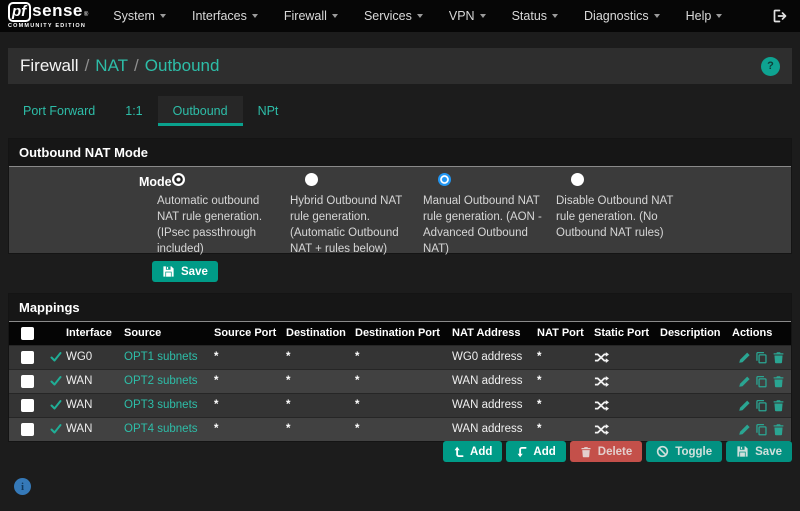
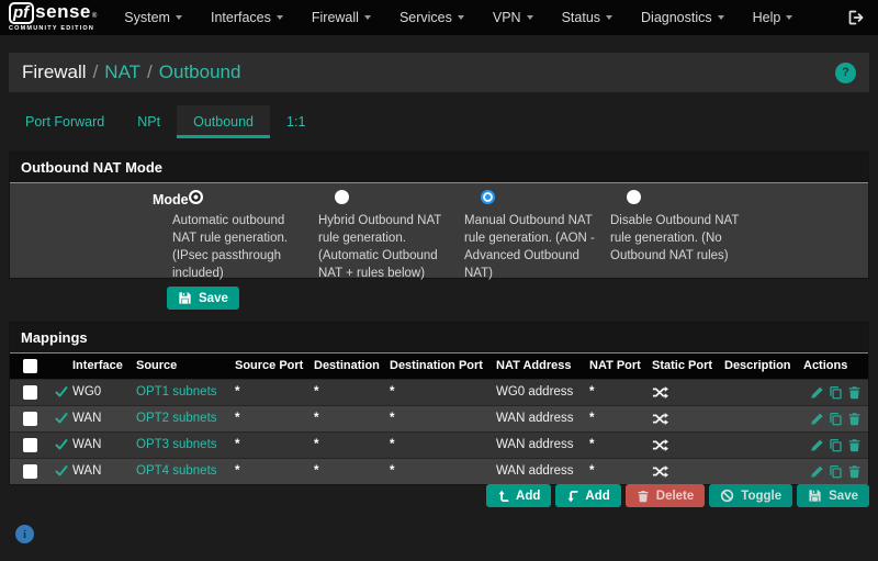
  pf
  sense
  System
  Interfaces
  Firewall
  Services
  VPN
  Status
  Diagnostics
  Help
  Firewall
  /
  NAT
  /
  Outbound
  ?
  Port Forward
- 1:1
+ NPt
  Outbound
- NPt
+ 1:1
  Outbound NAT Mode
  Mode
  Automatic outbound NAT rule generation. (IPsec passthrough included)
  Hybrid Outbound NAT rule generation. (Automatic Outbound NAT + rules below)
  Manual Outbound NAT rule generation. (AON - Advanced Outbound NAT)
  Disable Outbound NAT rule generation. (No Outbound NAT rules)
  Save
  Mappings
  		Interface	Source	Source Port	Destination	Destination Port	NAT Address	NAT Port	Static Port	Description	Actions
  		WG0	OPT1 subnets	*	*	*	WG0 address	*
  		WAN	OPT2 subnets	*	*	*	WAN address	*
  		WAN	OPT3 subnets	*	*	*	WAN address	*
  		WAN	OPT4 subnets	*	*	*	WAN address	*
  Add
  Add
  Delete
  Toggle
  Save
  i
